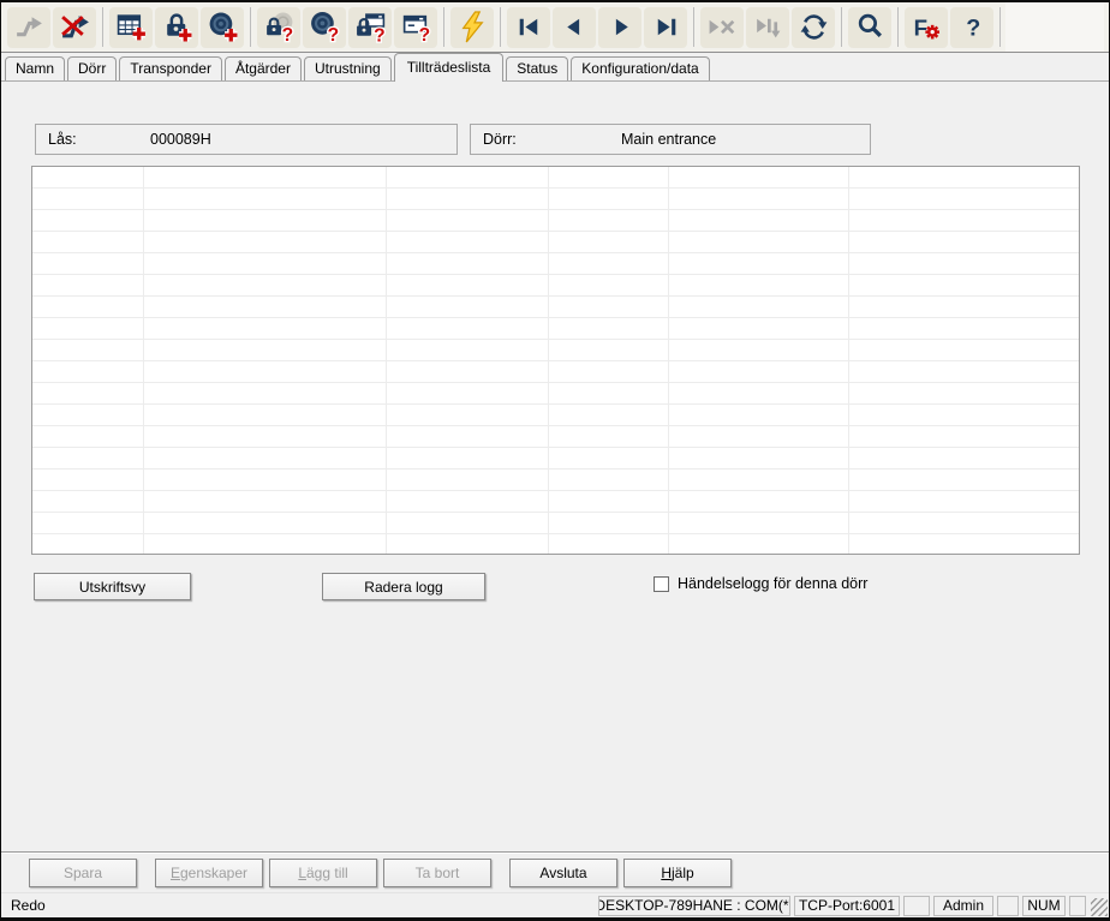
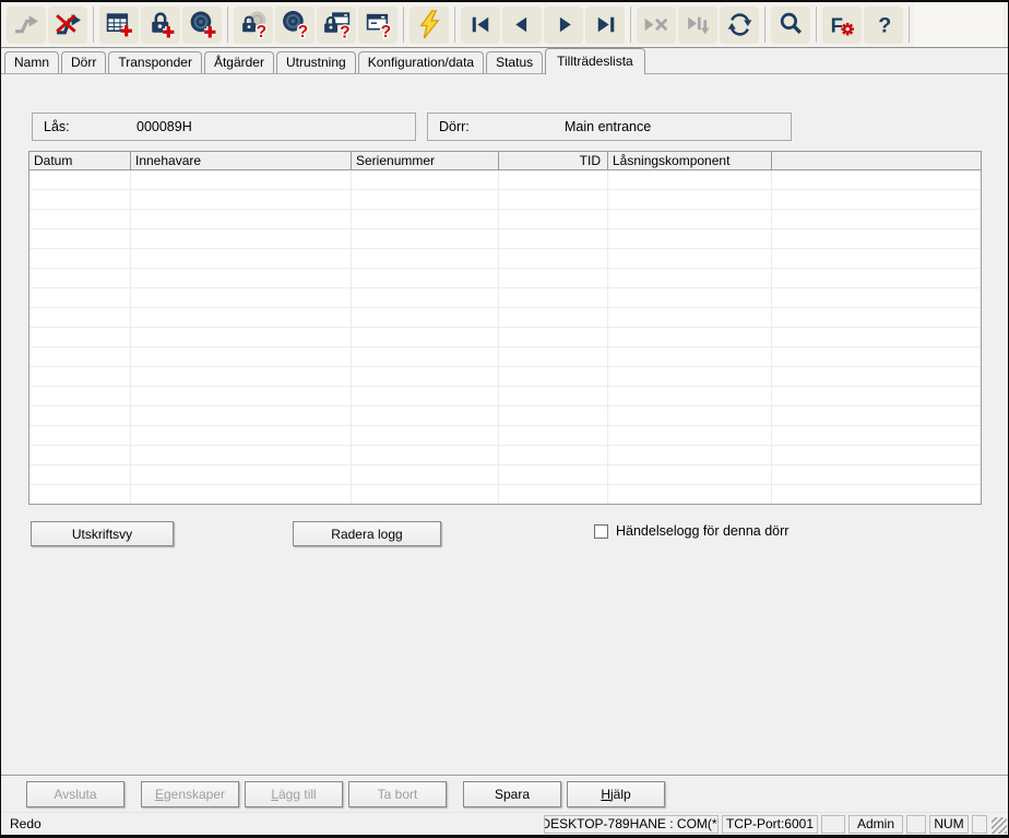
  ?
  ?
  ?
  ?
  F
  ?
  Namn
  Dörr
  Transponder
  Åtgärder
  Utrustning
- Tillträdeslista
+ Konfiguration/data
  Status
- Konfiguration/data
+ Tillträdeslista
  Lås:
  000089H
  Dörr:
  Main entrance
+ Datum
+ Innehavare
+ Serienummer
+ TID
+ Låsningskomponent
  Utskriftsvy
  Radera logg
  Händelselogg för denna dörr
- Spara
+ Avsluta
  Egenskaper
  Lägg till
  Ta bort
- Avsluta
+ Spara
  Hjälp
  Redo
  DESKTOP-789HANE : COM(*
  TCP-Port:6001
  Admin
  NUM
